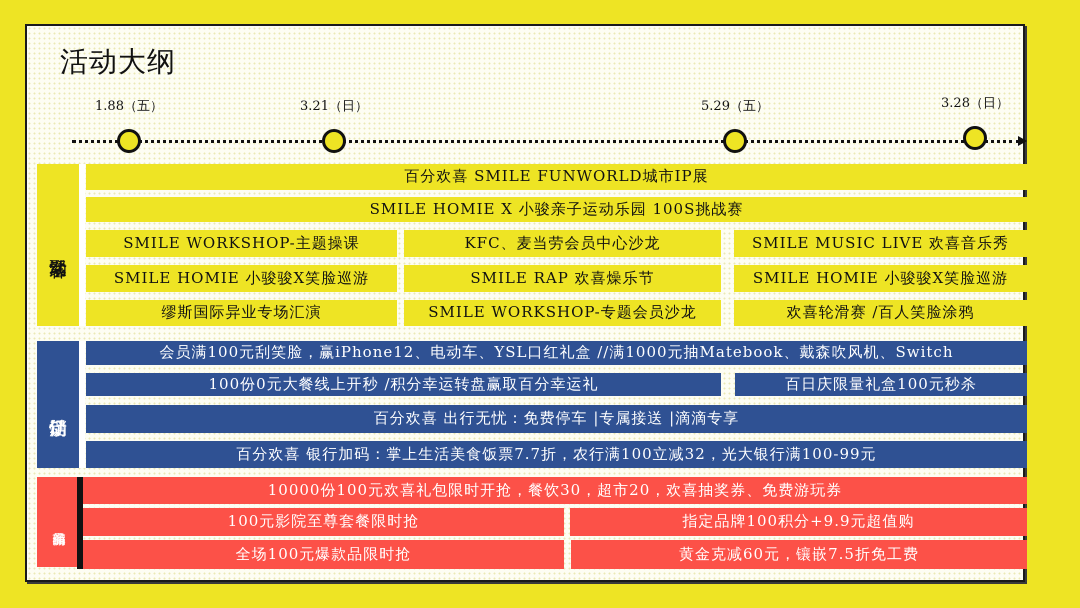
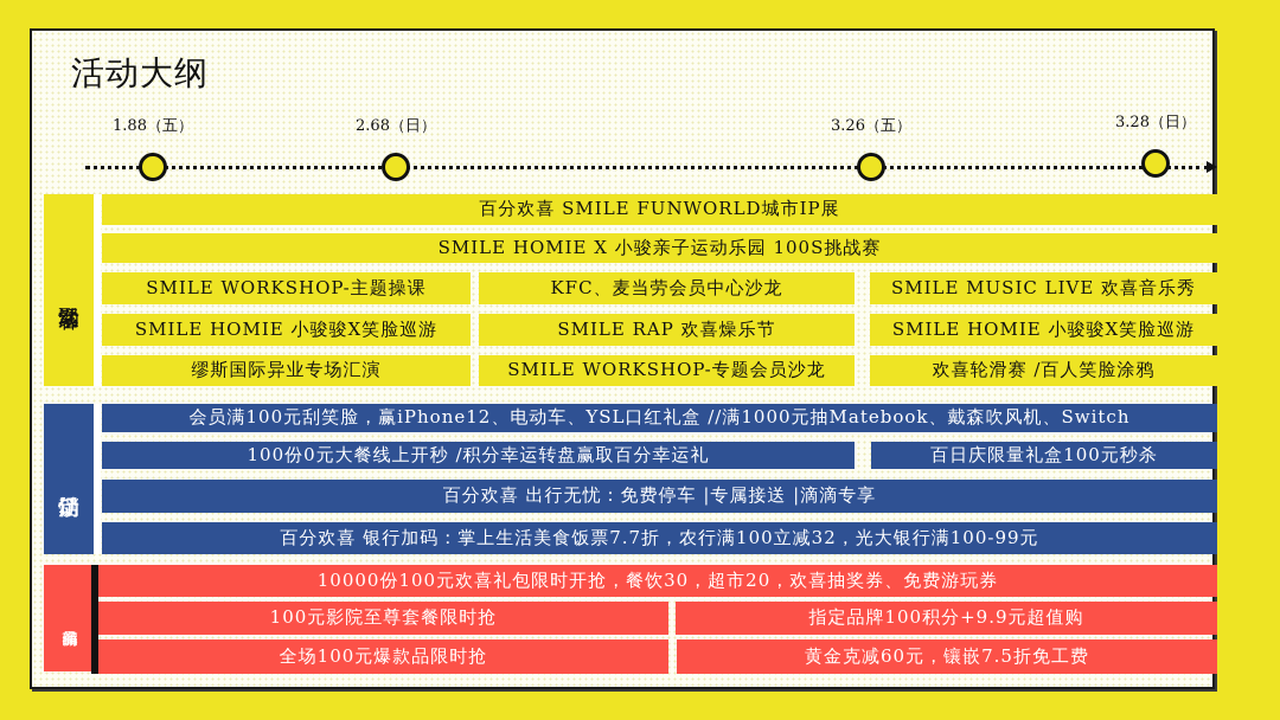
  活动大纲
  1.88（五）
- 3.21（日）
+ 2.68（日）
- 5.29（五）
+ 3.26（五）
  3.28（日）
  百分欢喜 SMILE FUNWORLD城市IP展
  SMILE HOMIE X 小骏亲子运动乐园 100S挑战赛
  SMILE WORKSHOP-主题操课
  KFC、麦当劳会员中心沙龙
  SMILE MUSIC LIVE 欢喜音乐秀
  SMILE HOMIE 小骏骏X笑脸巡游
  SMILE RAP 欢喜燥乐节
  SMILE HOMIE 小骏骏X笑脸巡游
  缪斯国际异业专场汇演
  SMILE WORKSHOP-专题会员沙龙
  欢喜轮滑赛 /百人笑脸涂鸦
  会员满100元刮笑脸，赢iPhone12、电动车、YSL口红礼盒 //满1000元抽Matebook、戴森吹风机、Switch
  100份0元大餐线上开秒 /积分幸运转盘赢取百分幸运礼
  百日庆限量礼盒100元秒杀
  百分欢喜 出行无忧：免费停车 |专属接送 |滴滴专享
  百分欢喜 银行加码：掌上生活美食饭票7.7折，农行满100立减32，光大银行满100-99元
  10000份100元欢喜礼包限时开抢，餐饮30，超市20，欢喜抽奖券、免费游玩券
  100元影院至尊套餐限时抢
  指定品牌100积分+9.9元超值购
  全场100元爆款品限时抢
  黄金克减60元，镶嵌7.5折免工费
